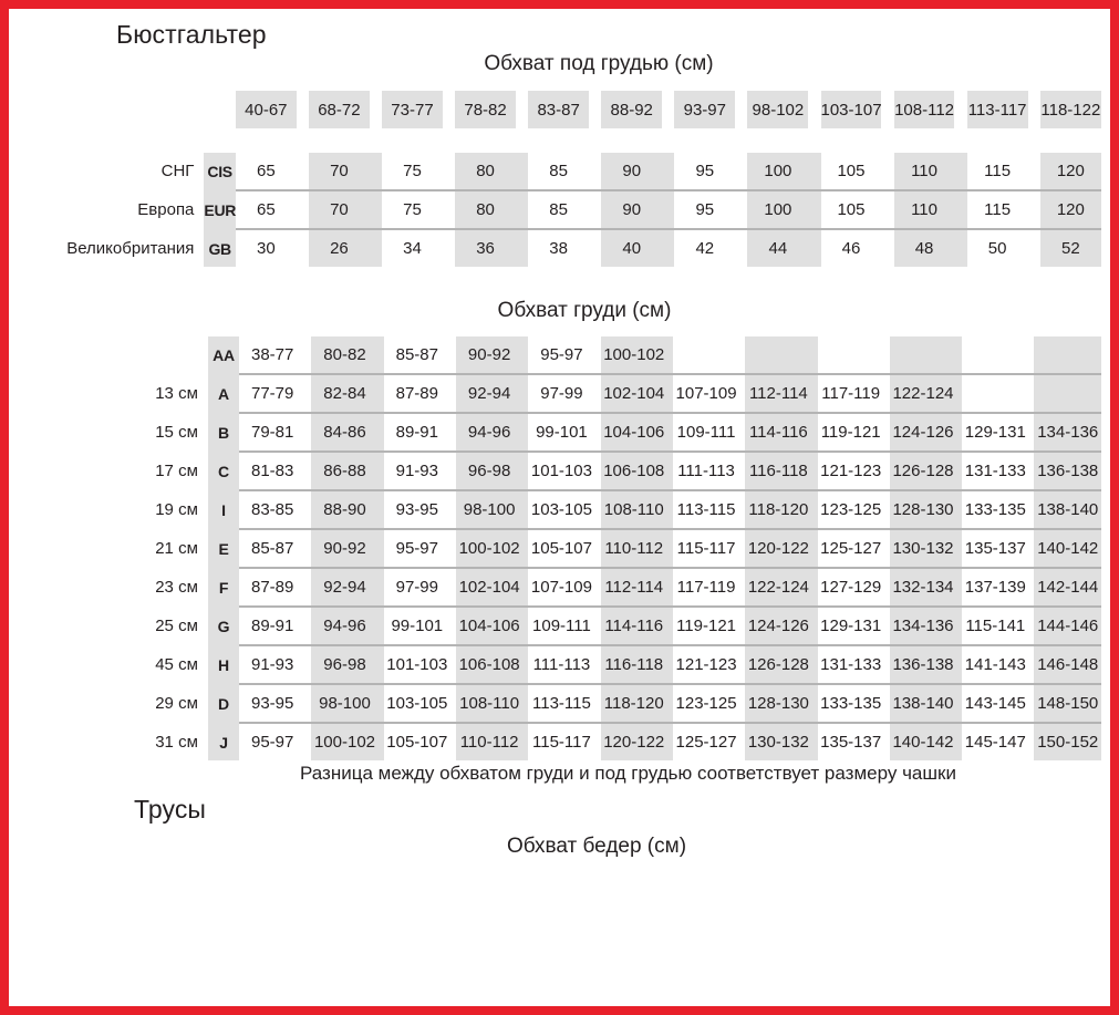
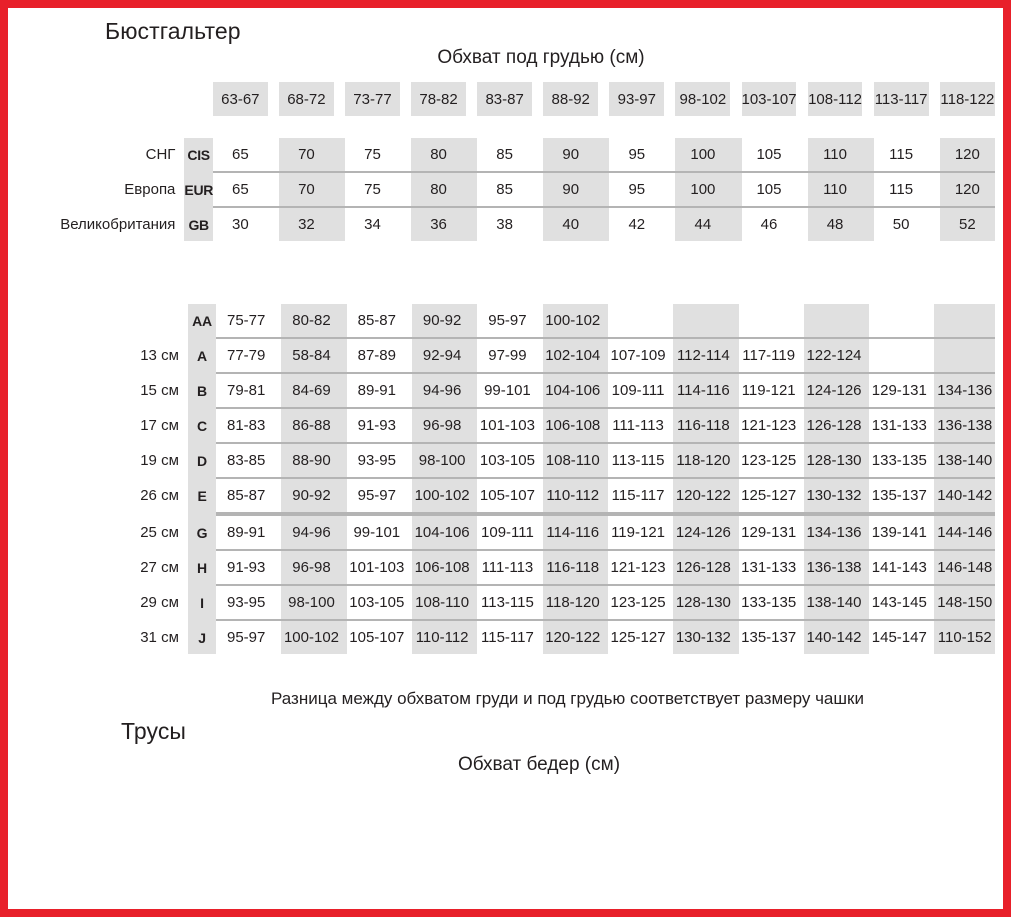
  Бюстгальтер
  Обхват под грудью (см)
- 		40-67		68-72		73-77		78-82		83-87		88-92		93-97		98-102		103-107		108-112		113-117		118-122
+ 		63-67		68-72		73-77		78-82		83-87		88-92		93-97		98-102		103-107		108-112		113-117		118-122
  СНГ	CIS	65		70		75		80		85		90		95		100		105		110		115		120
  Европа	EUR	65		70		75		80		85		90		95		100		105		110		115		120
- Великобритания	GB	30		26		34		36		38		40		42		44		46		48		50		52
+ Великобритания	GB	30		32		34		36		38		40		42		44		46		48		50		52
- Обхват груди (см)
- 	AA	38-77		80-82		85-87		90-92		95-97		100-102
+ 	AA	75-77		80-82		85-87		90-92		95-97		100-102
- 13 см	A	77-79		82-84		87-89		92-94		97-99		102-104		107-109		112-114		117-119		122-124
+ 13 см	A	77-79		58-84		87-89		92-94		97-99		102-104		107-109		112-114		117-119		122-124
- 15 см	B	79-81		84-86		89-91		94-96		99-101		104-106		109-111		114-116		119-121		124-126		129-131		134-136
+ 15 см	B	79-81		84-69		89-91		94-96		99-101		104-106		109-111		114-116		119-121		124-126		129-131		134-136
  17 см	C	81-83		86-88		91-93		96-98		101-103		106-108		111-113		116-118		121-123		126-128		131-133		136-138
- 19 см	I	83-85		88-90		93-95		98-100		103-105		108-110		113-115		118-120		123-125		128-130		133-135		138-140
+ 19 см	D	83-85		88-90		93-95		98-100		103-105		108-110		113-115		118-120		123-125		128-130		133-135		138-140
- 21 см	E	85-87		90-92		95-97		100-102		105-107		110-112		115-117		120-122		125-127		130-132		135-137		140-142
+ 26 см	E	85-87		90-92		95-97		100-102		105-107		110-112		115-117		120-122		125-127		130-132		135-137		140-142
- 23 см	F	87-89		92-94		97-99		102-104		107-109		112-114		117-119		122-124		127-129		132-134		137-139		142-144
- 25 см	G	89-91		94-96		99-101		104-106		109-111		114-116		119-121		124-126		129-131		134-136		115-141		144-146
+ 25 см	G	89-91		94-96		99-101		104-106		109-111		114-116		119-121		124-126		129-131		134-136		139-141		144-146
- 45 см	H	91-93		96-98		101-103		106-108		111-113		116-118		121-123		126-128		131-133		136-138		141-143		146-148
+ 27 см	H	91-93		96-98		101-103		106-108		111-113		116-118		121-123		126-128		131-133		136-138		141-143		146-148
- 29 см	D	93-95		98-100		103-105		108-110		113-115		118-120		123-125		128-130		133-135		138-140		143-145		148-150
+ 29 см	I	93-95		98-100		103-105		108-110		113-115		118-120		123-125		128-130		133-135		138-140		143-145		148-150
- 31 см	J	95-97		100-102		105-107		110-112		115-117		120-122		125-127		130-132		135-137		140-142		145-147		150-152
+ 31 см	J	95-97		100-102		105-107		110-112		115-117		120-122		125-127		130-132		135-137		140-142		145-147		110-152
  Разница между обхватом груди и под грудью соответствует размеру чашки
  Трусы
  Обхват бедер (см)
